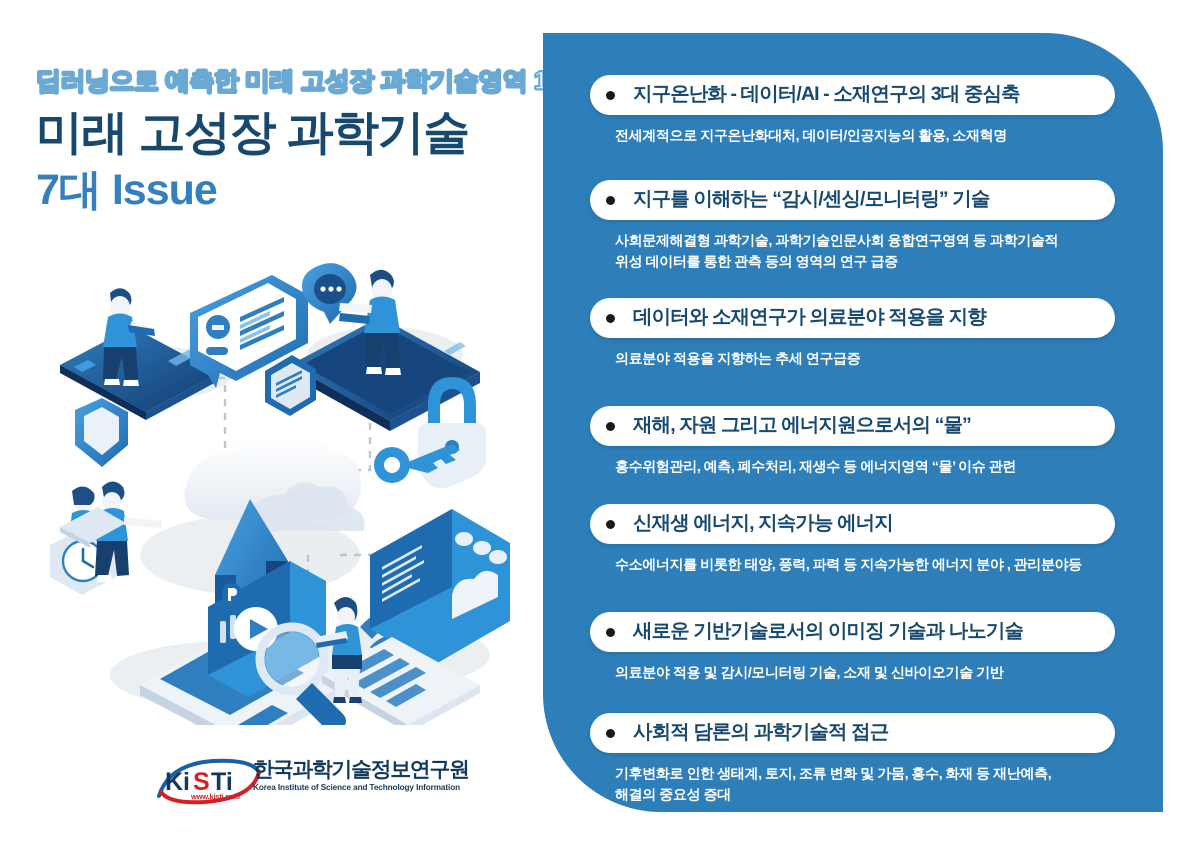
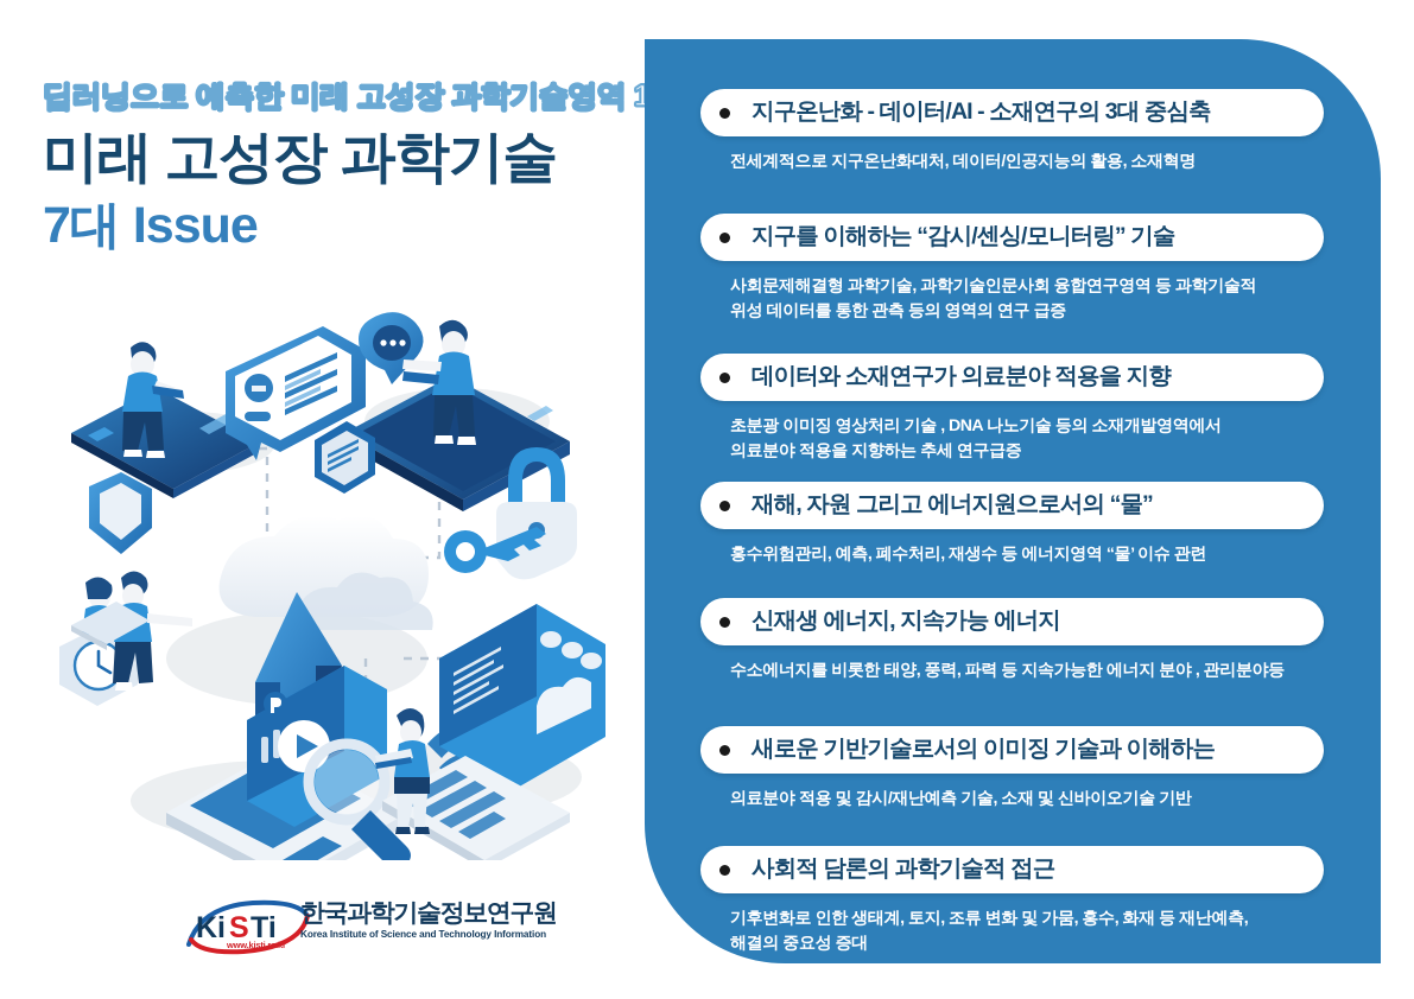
  딥러닝으로 예측한 미래 고성장 과학기술영역 1
  미래 고성장 과학기술
  7대 Issue
  Ki
  S
  Ti
  www.kisti.re.kr
  한국과학기술정보연구원
  Korea Institute of Science and Technology Information
  지구온난화 - 데이터/AI - 소재연구의 3대 중심축
  전세계적으로 지구온난화대처, 데이터/인공지능의 활용, 소재혁명
  지구를 이해하는 “감시/센싱/모니터링” 기술
  사회문제해결형 과학기술, 과학기술인문사회 융합연구영역 등 과학기술적
  위성 데이터를 통한 관측 등의 영역의 연구 급증
  데이터와 소재연구가 의료분야 적용을 지향
+ 초분광 이미징 영상처리 기술 , DNA 나노기술 등의 소재개발영역에서
  의료분야 적용을 지향하는 추세 연구급증
  재해, 자원 그리고 에너지원으로서의 “물”
  홍수위험관리, 예측, 폐수처리, 재생수 등 에너지영역 “물’ 이슈 관련
  신재생 에너지, 지속가능 에너지
  수소에너지를 비롯한 태양, 풍력, 파력 등 지속가능한 에너지 분야 , 관리분야등
- 새로운 기반기술로서의 이미징 기술과 나노기술
+ 새로운 기반기술로서의 이미징 기술과 이해하는
- 의료분야 적용 및 감시/모니터링 기술, 소재 및 신바이오기술 기반
+ 의료분야 적용 및 감시/재난예측 기술, 소재 및 신바이오기술 기반
  사회적 담론의 과학기술적 접근
  기후변화로 인한 생태계, 토지, 조류 변화 및 가뭄, 홍수, 화재 등 재난예측,
  해결의 중요성 증대
